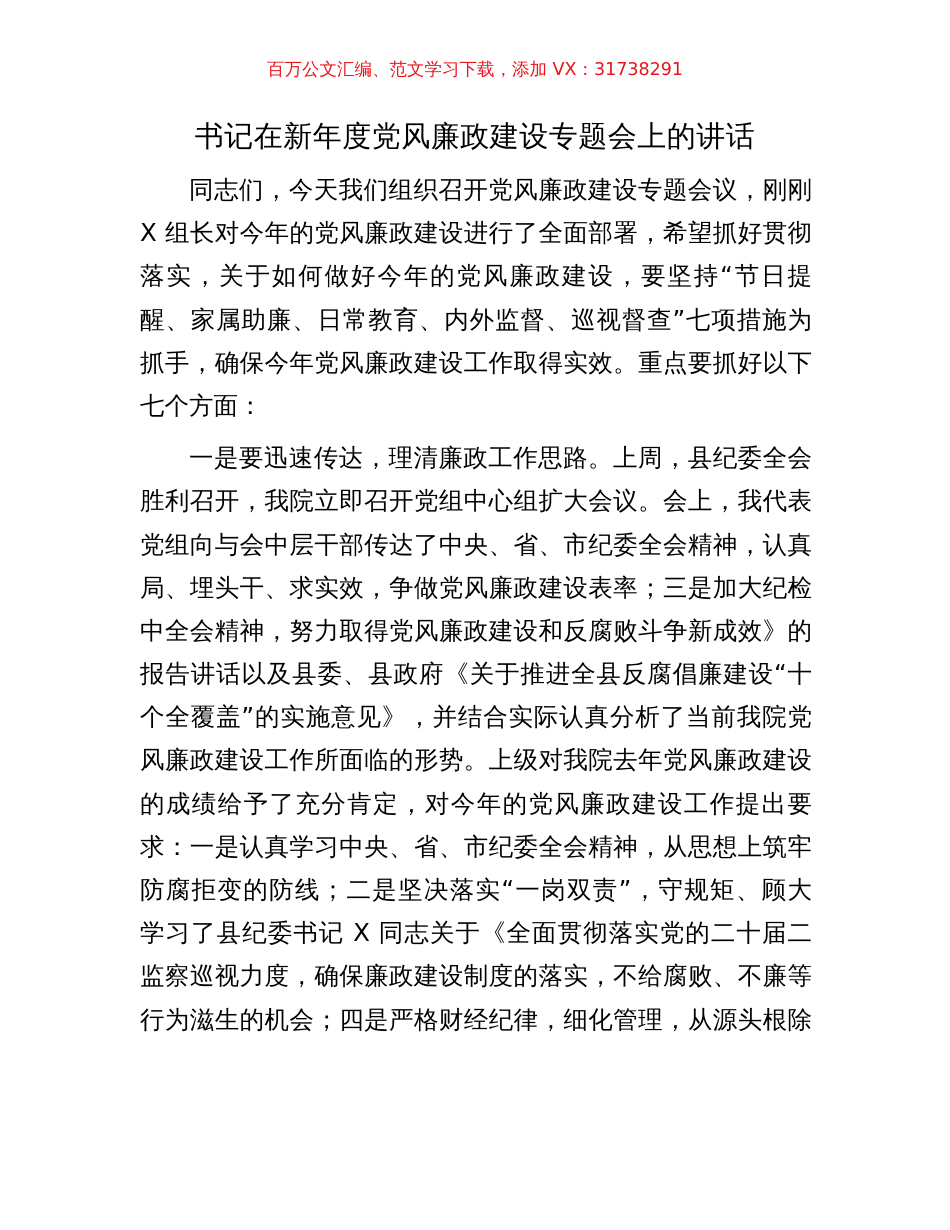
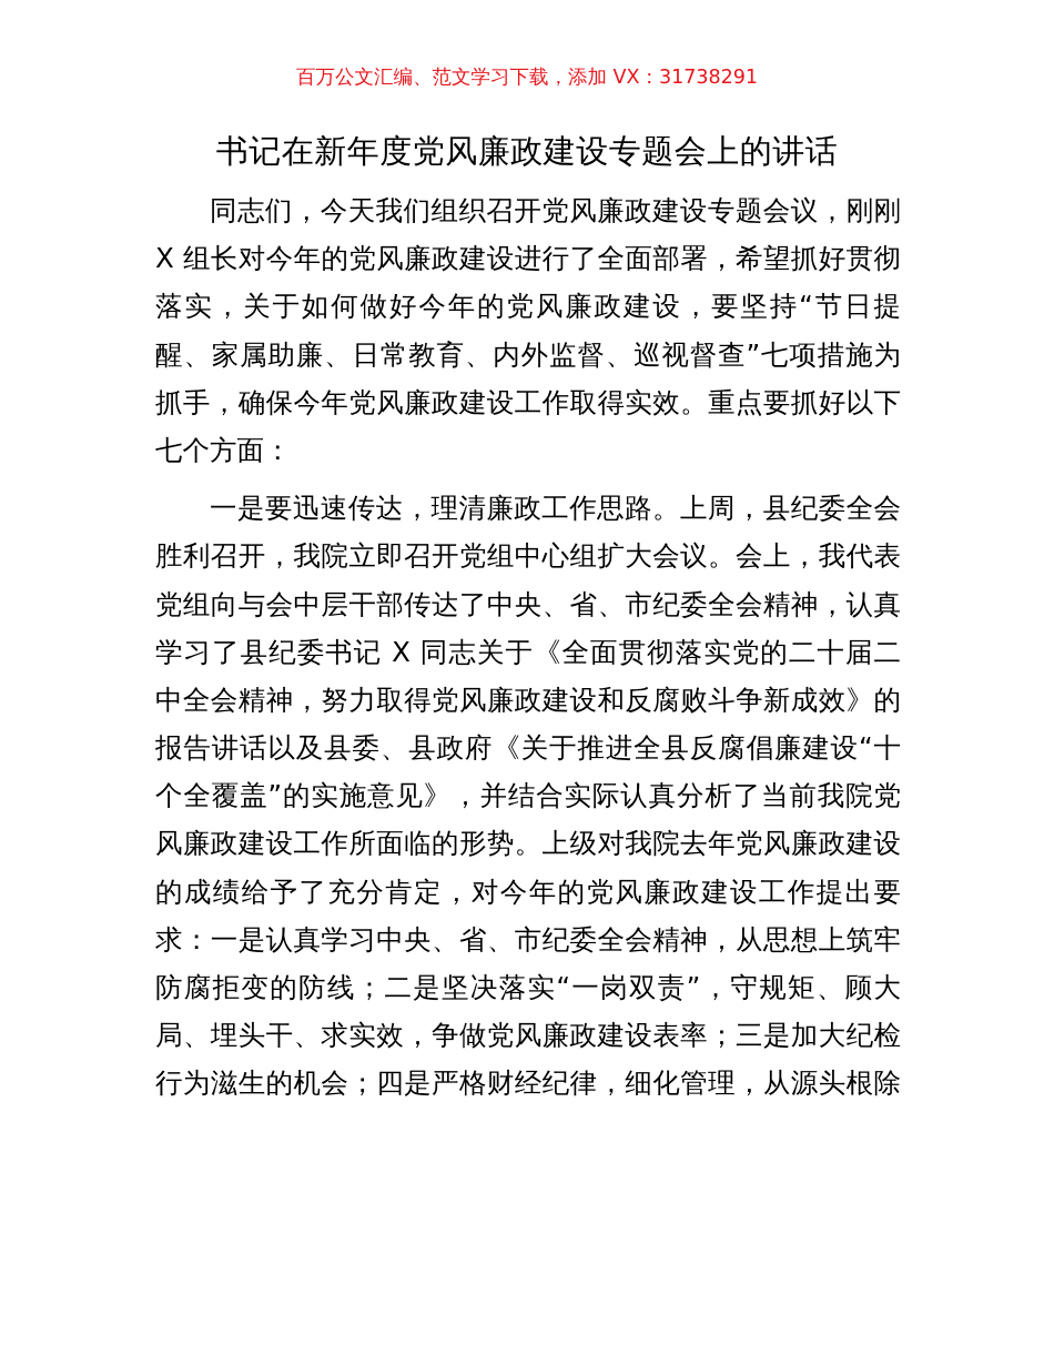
  百万公文汇编、范文学习下载，添加 VX：31738291
  书记在新年度党风廉政建设专题会上的讲话
  同志们，今天我们组织召开党风廉政建设专题会议，刚刚
  X 组长对今年的党风廉政建设进行了全面部署，希望抓好贯彻
  落实，关于如何做好今年的党风廉政建设，要坚持“节日提
  醒、家属助廉、日常教育、内外监督、巡视督查”七项措施为
  抓手，确保今年党风廉政建设工作取得实效。重点要抓好以下
  七个方面：
  一是要迅速传达，理清廉政工作思路。上周，县纪委全会
  胜利召开，我院立即召开党组中心组扩大会议。会上，我代表
  党组向与会中层干部传达了中央、省、市纪委全会精神，认真
- 局、埋头干、求实效，争做党风廉政建设表率；三是加大纪检
+ 学习了县纪委书记 X 同志关于《全面贯彻落实党的二十届二
  中全会精神，努力取得党风廉政建设和反腐败斗争新成效》的
  报告讲话以及县委、县政府《关于推进全县反腐倡廉建设“十
  个全覆盖”的实施意见》，并结合实际认真分析了当前我院党
  风廉政建设工作所面临的形势。上级对我院去年党风廉政建设
  的成绩给予了充分肯定，对今年的党风廉政建设工作提出要
  求：一是认真学习中央、省、市纪委全会精神，从思想上筑牢
  防腐拒变的防线；二是坚决落实“一岗双责”，守规矩、顾大
- 学习了县纪委书记 X 同志关于《全面贯彻落实党的二十届二
+ 局、埋头干、求实效，争做党风廉政建设表率；三是加大纪检
- 监察巡视力度，确保廉政建设制度的落实，不给腐败、不廉等
  行为滋生的机会；四是严格财经纪律，细化管理，从源头根除
